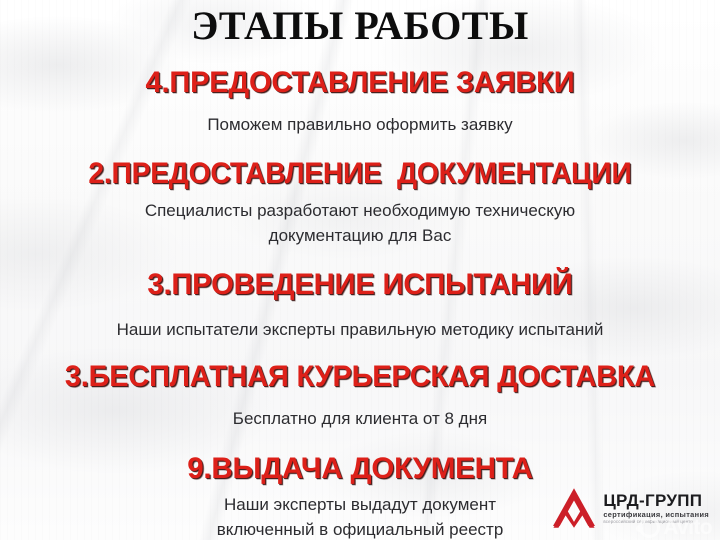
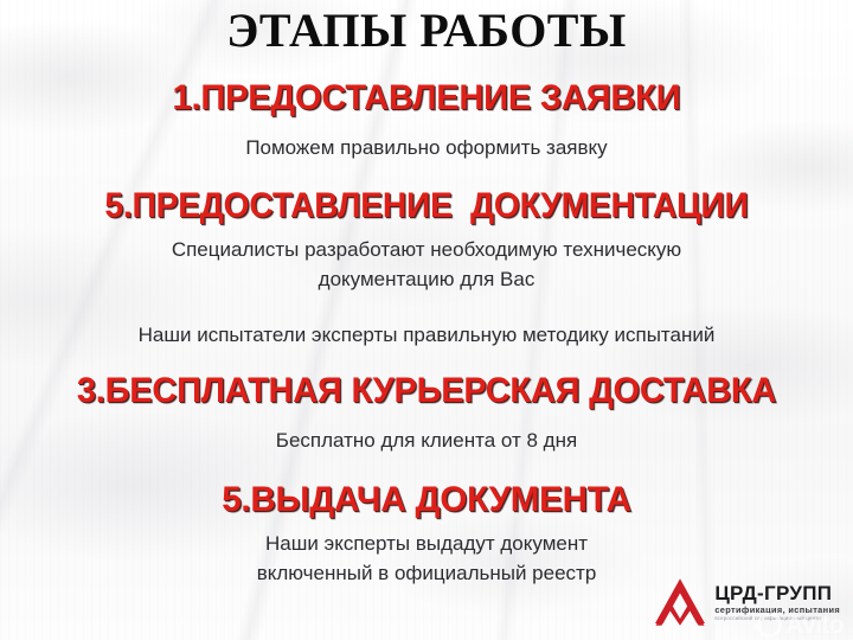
  ЭТАПЫ РАБОТЫ
- 4.ПРЕДОСТАВЛЕНИЕ ЗАЯВКИ
+ 1.ПРЕДОСТАВЛЕНИЕ ЗАЯВКИ
  Поможем правильно оформить заявку
- 2.ПРЕДОСТАВЛЕНИЕ ДОКУМЕНТАЦИИ
+ 5.ПРЕДОСТАВЛЕНИЕ ДОКУМЕНТАЦИИ
  Специалисты разработают необходимую техническую
  документацию для Вас
- 3.ПРОВЕДЕНИЕ ИСПЫТАНИЙ
  Наши испытатели эксперты правильную методику испытаний
  3.БЕСПЛАТНАЯ КУРЬЕРСКАЯ ДОСТАВКА
  Бесплатно для клиента от 8 дня
- 9.ВЫДАЧА ДОКУМЕНТА
+ 5.ВЫДАЧА ДОКУМЕНТА
  Наши эксперты выдадут документ
  включенный в официальный реестр
  ЦРД-ГРУПП
  сертификация, испытания
  Avito
